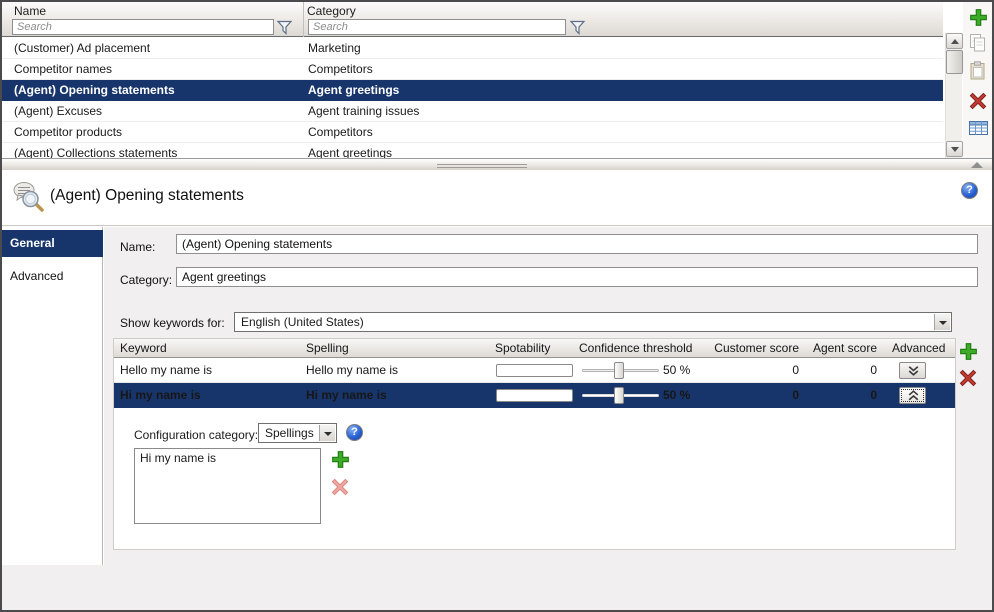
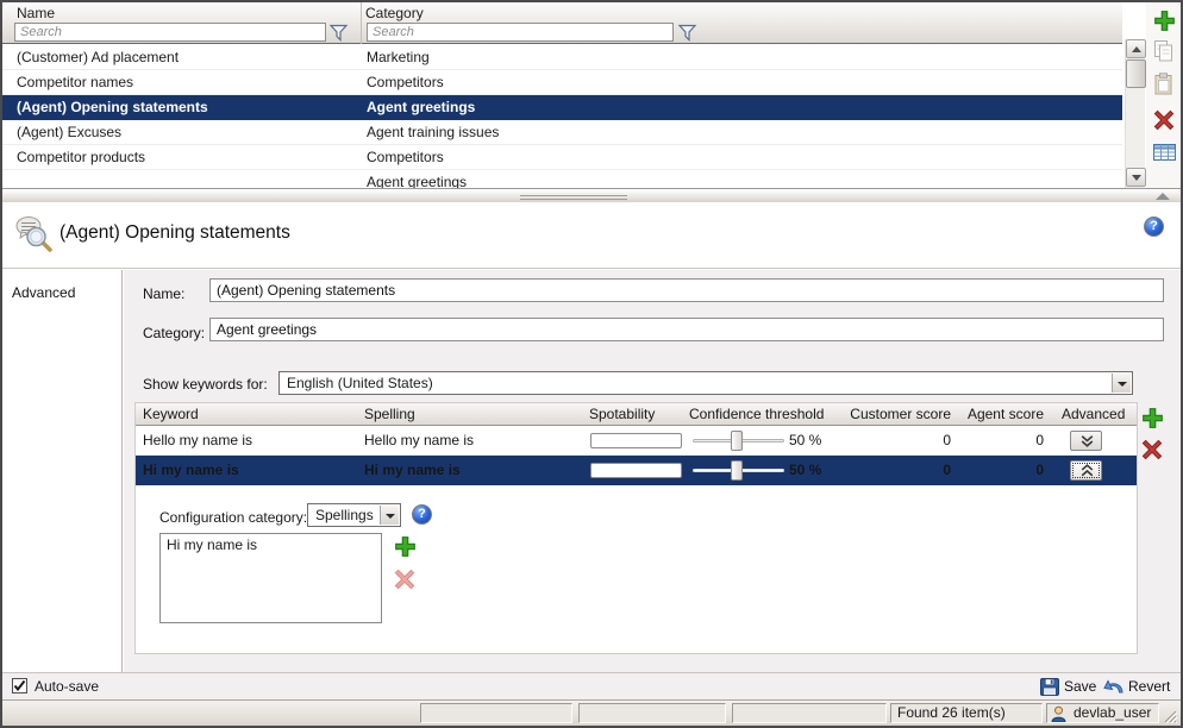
  Name
  Category
  Search
  Search
  (Customer) Ad placement
  Marketing
  Competitor names
  Competitors
  (Agent) Opening statements
  Agent greetings
  (Agent) Excuses
  Agent training issues
  Competitor products
  Competitors
- (Agent) Collections statements
  Agent greetings
  (Agent) Opening statements
  ?
- General
  Advanced
  Name:
  (Agent) Opening statements
  Category:
  Agent greetings
  Show keywords for:
  English (United States)
  Keyword
  Spelling
  Spotability
  Confidence threshold
  Customer score
  Agent score
  Advanced
  Hello my name is
  Hello my name is
  50 %
  0
  0
  Hi my name is
  Hi my name is
  50 %
  0
  0
  Configuration category:
  Spellings
  ?
  Hi my name is
+ Auto-save
+ Save
+ Revert
+ Found 26 item(s)
+ devlab_user
